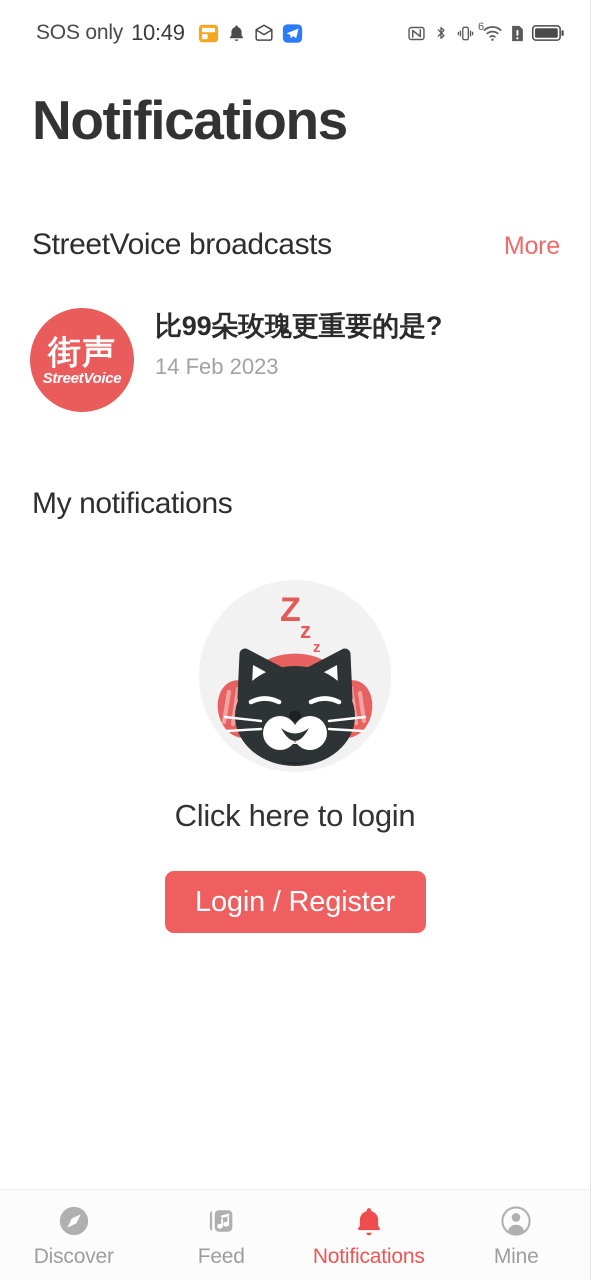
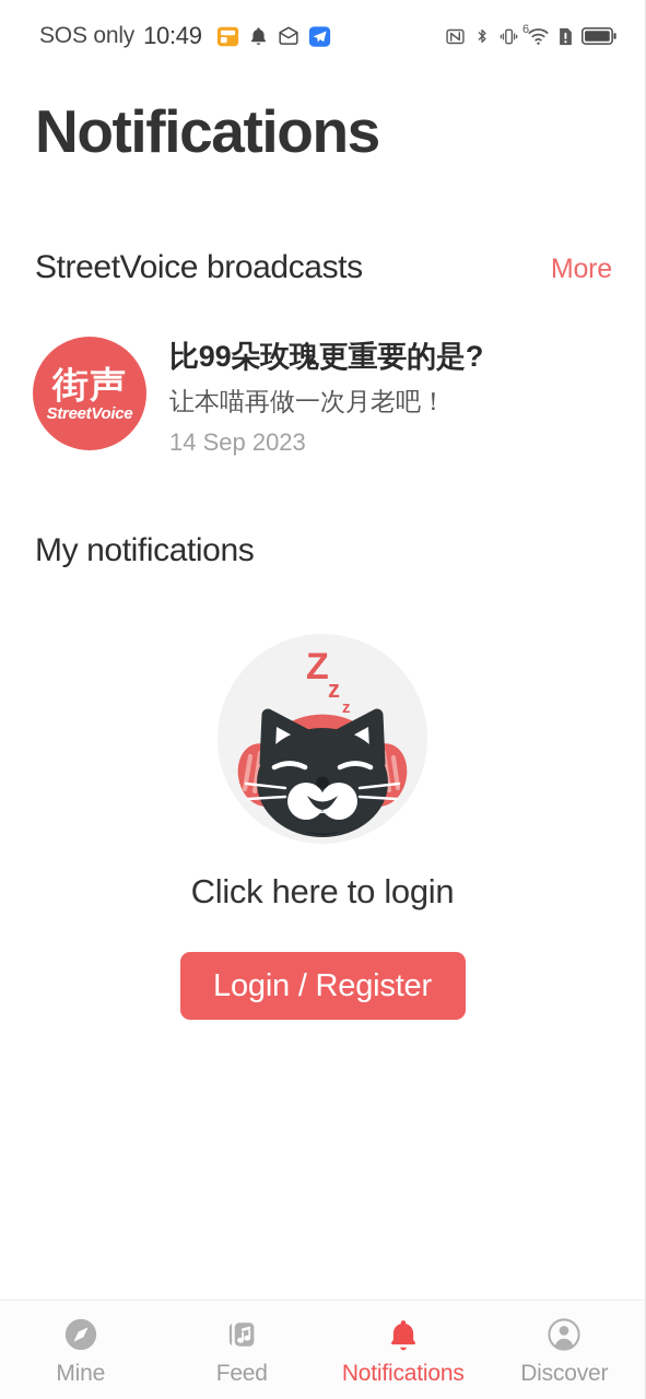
  SOS only
  10:49
  6
  Notifications
  StreetVoice broadcasts
  More
  街声
  StreetVoice
  比99朵玫瑰更重要的是?
+ 让本喵再做一次月老吧！
- 14 Feb 2023
+ 14 Sep 2023
  My notifications
  Z
  z
  z
  Click here to login
  Login / Register
- Discover
+ Mine
  Feed
  Notifications
- Mine
+ Discover
